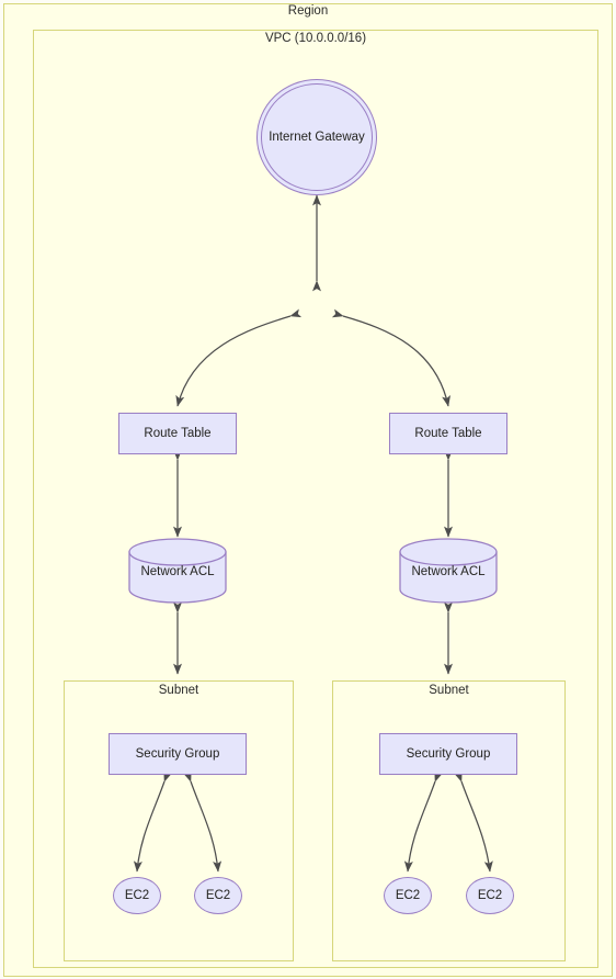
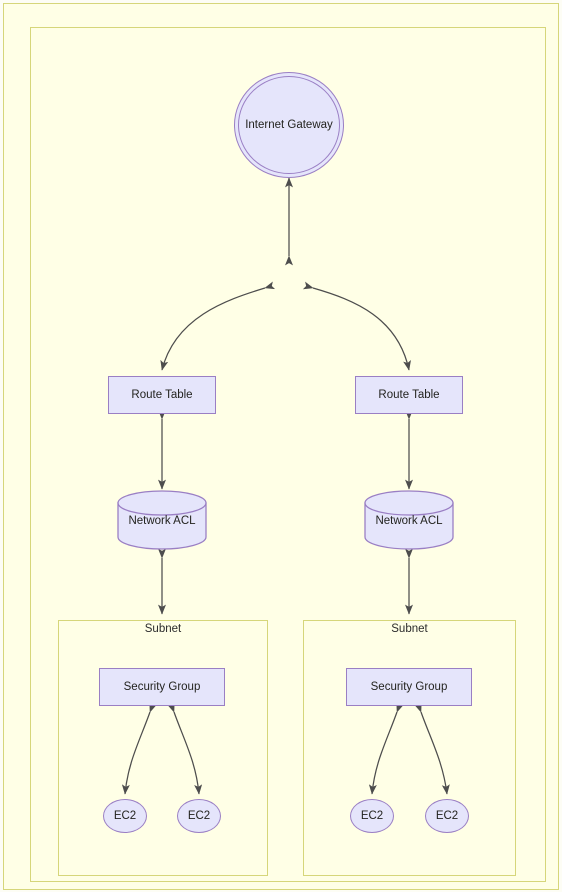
- Region
- VPC (10.0.0.0/16)
  Subnet
  Subnet
  Internet Gateway
  Route Table
  Route Table
  Network ACL
  Network ACL
  Security Group
  Security Group
  EC2
  EC2
  EC2
  EC2
